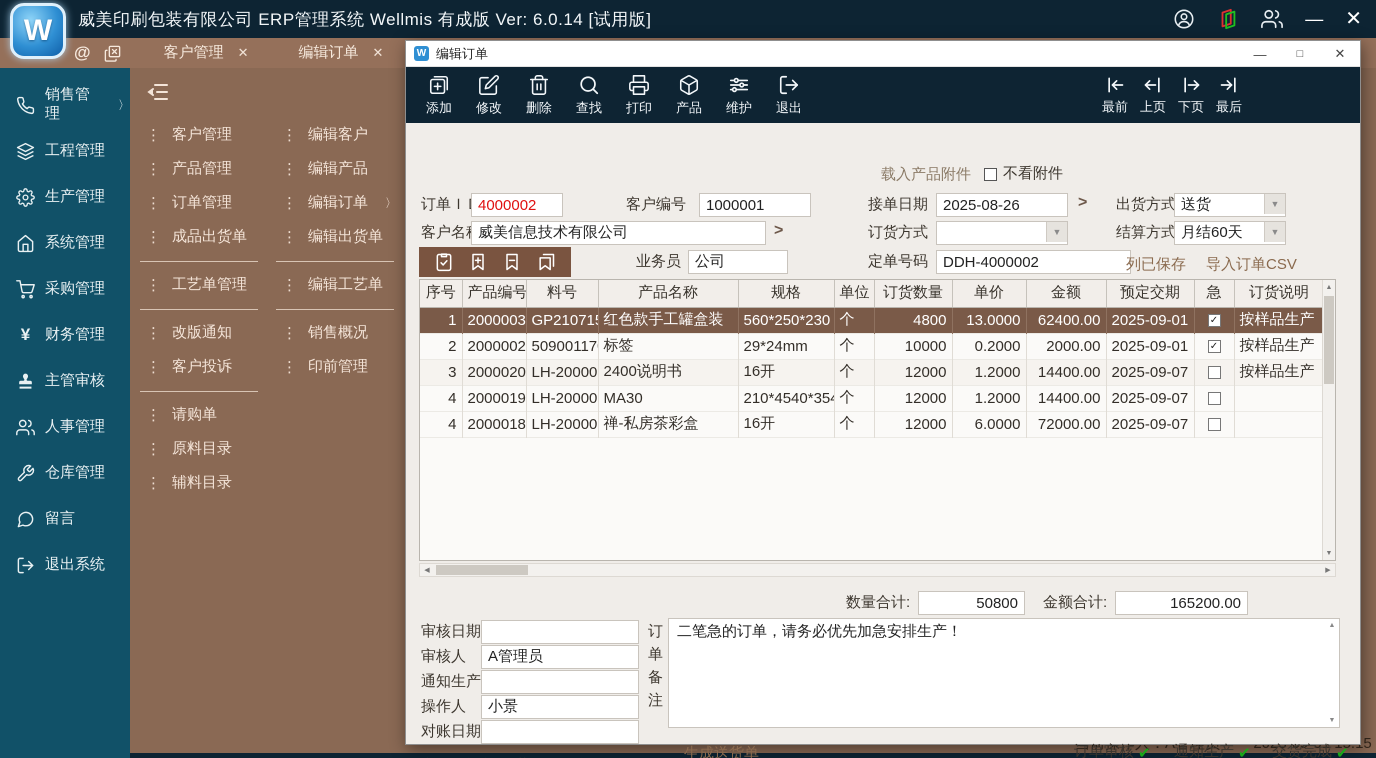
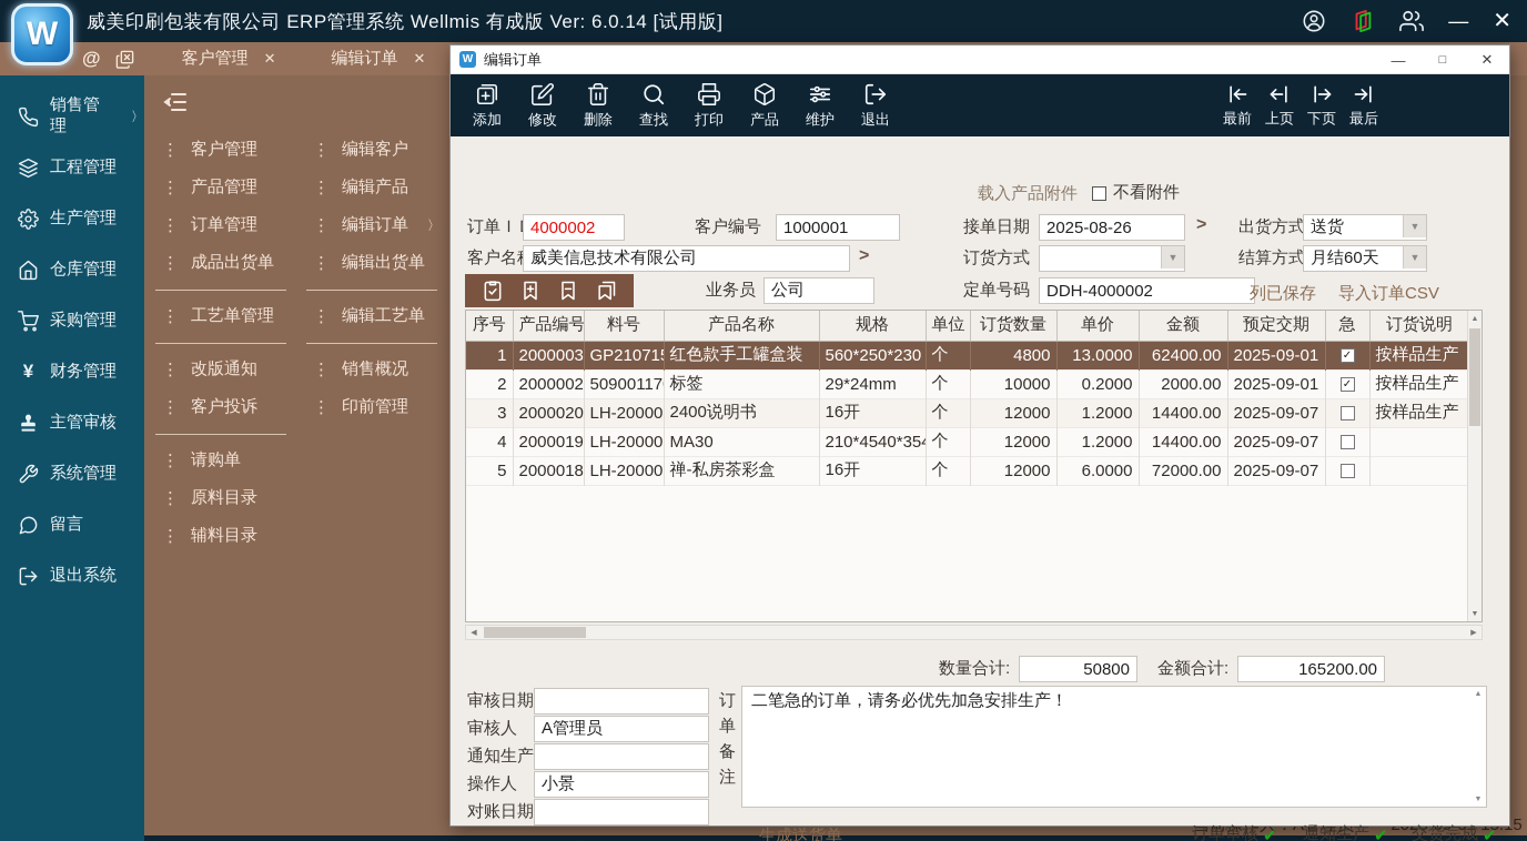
  威美印刷包装有限公司 ERP管理系统 Wellmis 有成版 Ver: 6.0.14 [试用版]
  —
  ✕
  W
  @
  客户管理
  ✕
  编辑订单
  ✕
  销售管理
  〉
  工程管理
  生产管理
- 系统管理
+ 仓库管理
  采购管理
  ¥
  财务管理
  主管审核
- 人事管理
- 仓库管理
+ 系统管理
  留言
  退出系统
  ⋮
  客户管理
  ⋮
  产品管理
  ⋮
  订单管理
  ⋮
  成品出货单
  ⋮
  工艺单管理
  ⋮
  改版通知
  ⋮
  客户投诉
  ⋮
  请购单
  ⋮
  原料目录
  ⋮
  辅料目录
  ⋮
  编辑客户
  ⋮
  编辑产品
  ⋮
  编辑订单
  〉
  ⋮
  编辑出货单
  ⋮
  编辑工艺单
  ⋮
  销售概况
  ⋮
  印前管理
  W
  编辑订单
  —
  □
  ✕
  添加
  修改
  删除
  查找
  打印
  产品
  维护
  退出
  最前
  上页
  下页
  最后
  载入产品附件
  不看附件
  订单Ｉ
  4000002
  客户编号
  1000001
  接单日期
  2025-08-26
  >
  出货方式
  送货
  ▼
  客户名
  威美信息技术有限公司
  >
  订货方式
  ▼
  结算方式
  月结60天
  ▼
  业务员
  公司
  定单号码
  DDH-4000002
  列已保存
  导入订单CSV
  序号	产品编号	料号	产品名称	规格	单位	订货数量	单价	金额	预定交期	急	订货说明
  1	2000003	GP21071	红色款手工罐盒装	560*250*230	个	4800	13.0000	62400.00	2025-09-01	✓	按样品生产
  2	2000002	50900117	标签	29*24mm	个	10000	0.2000	2000.00	2025-09-01	✓	按样品生产
  3	2000020	LH-20000	2400说明书	16开	个	12000	1.2000	14400.00	2025-09-07		按样品生产
  4	2000019	LH-20000	MA30	210*4540*35	个	12000	1.2000	14400.00	2025-09-07
- 4	2000018	LH-20000	禅-私房茶彩盒	16开	个	12000	6.0000	72000.00	2025-09-07
+ 5	2000018	LH-20000	禅-私房茶彩盒	16开	个	12000	6.0000	72000.00	2025-09-07
  数量合计:
  50800
  金额合计:
  165200.00
  审核日期
  审核人
  A管理员
  通知生产
  操作人
  小景
  对账日期
  订单备注
  二笔急的订单，请务必优先加急安排生产！
  生成送货单
  订单审核
  ✔
  通知生产
  ✔
  交货完成
  ✔
